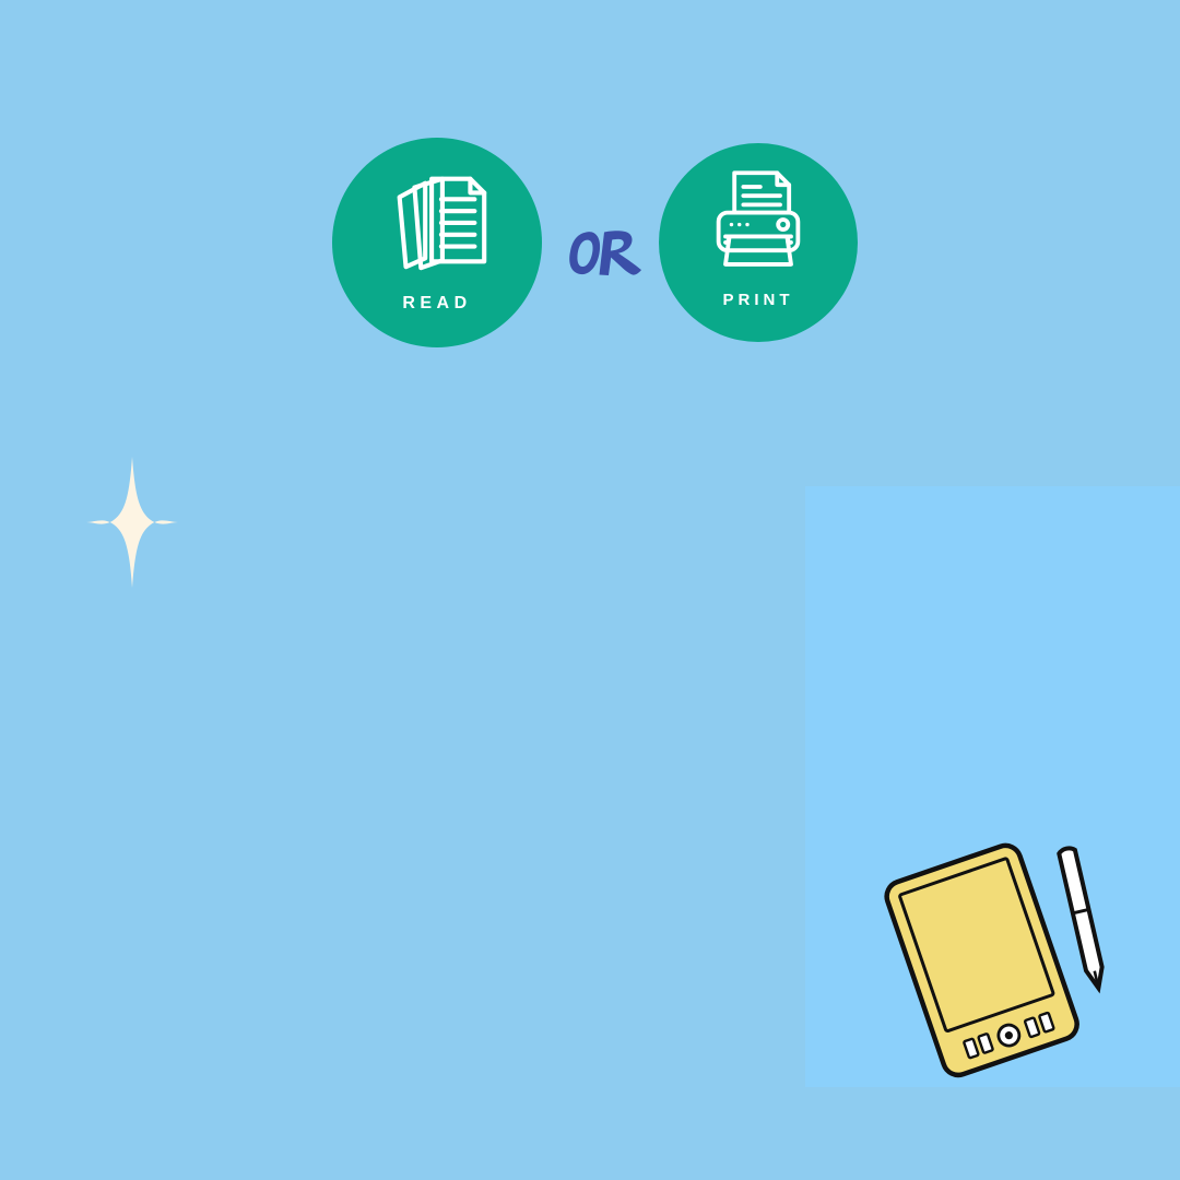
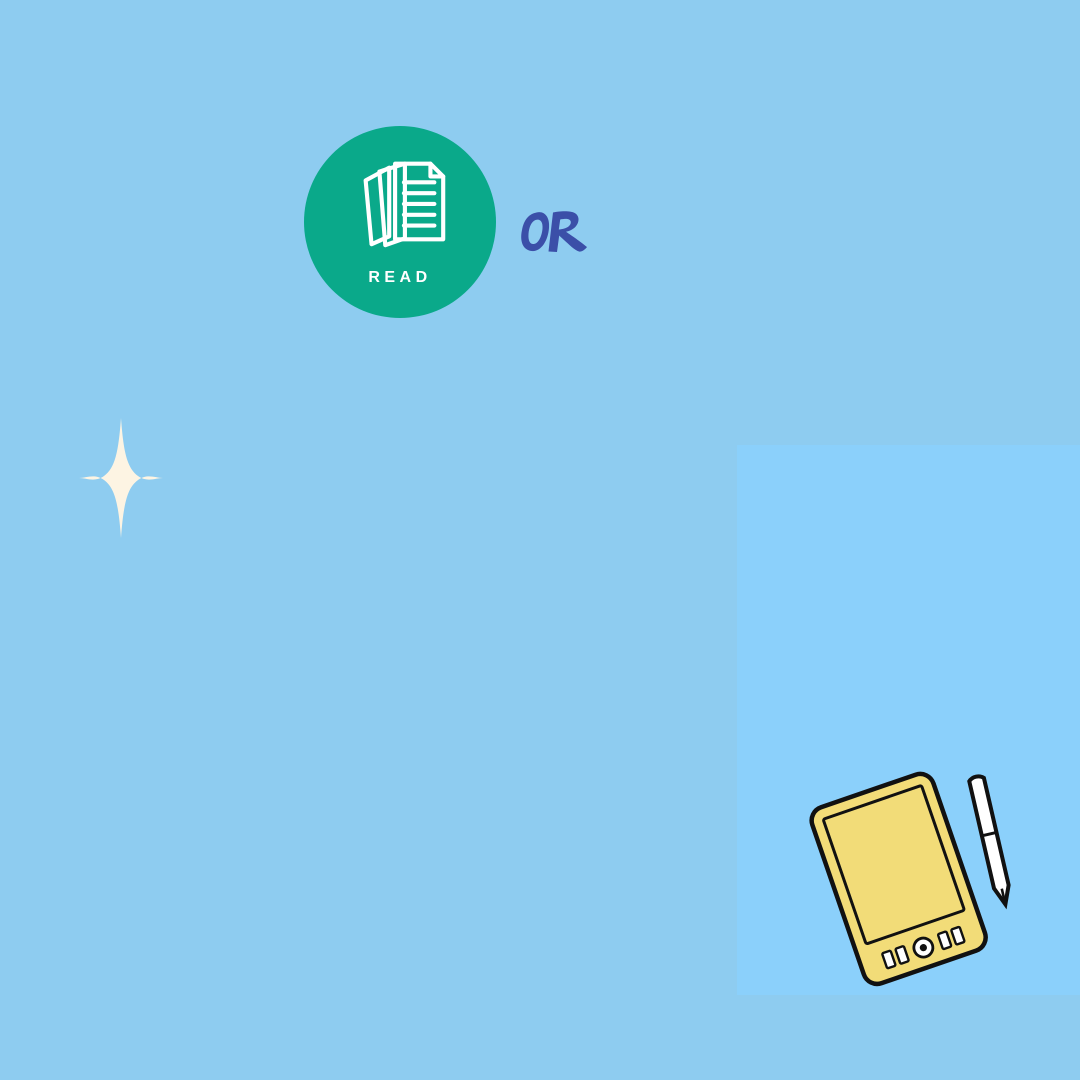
  READ
- PRINT
